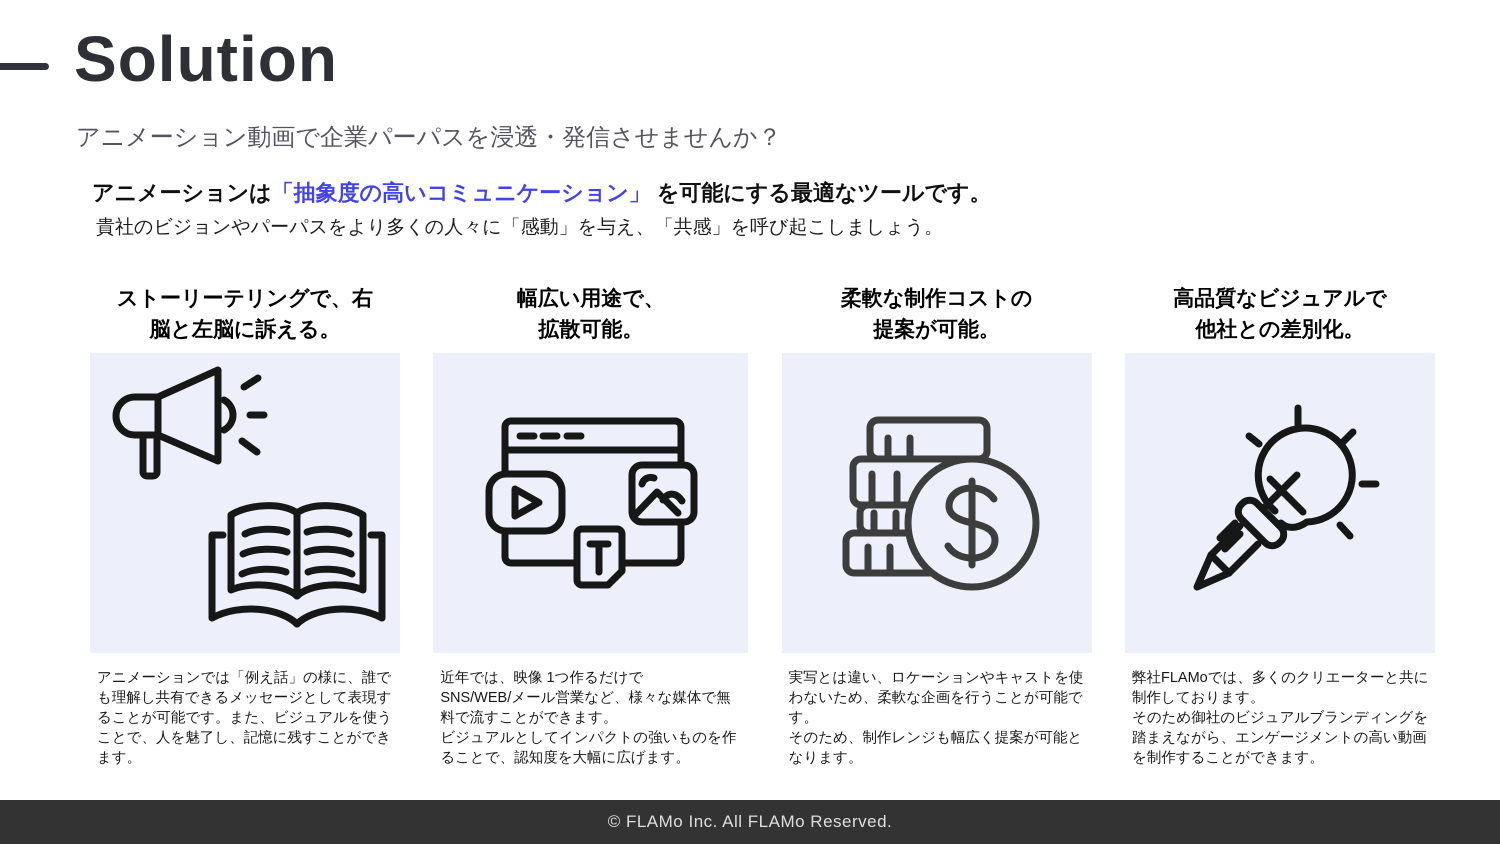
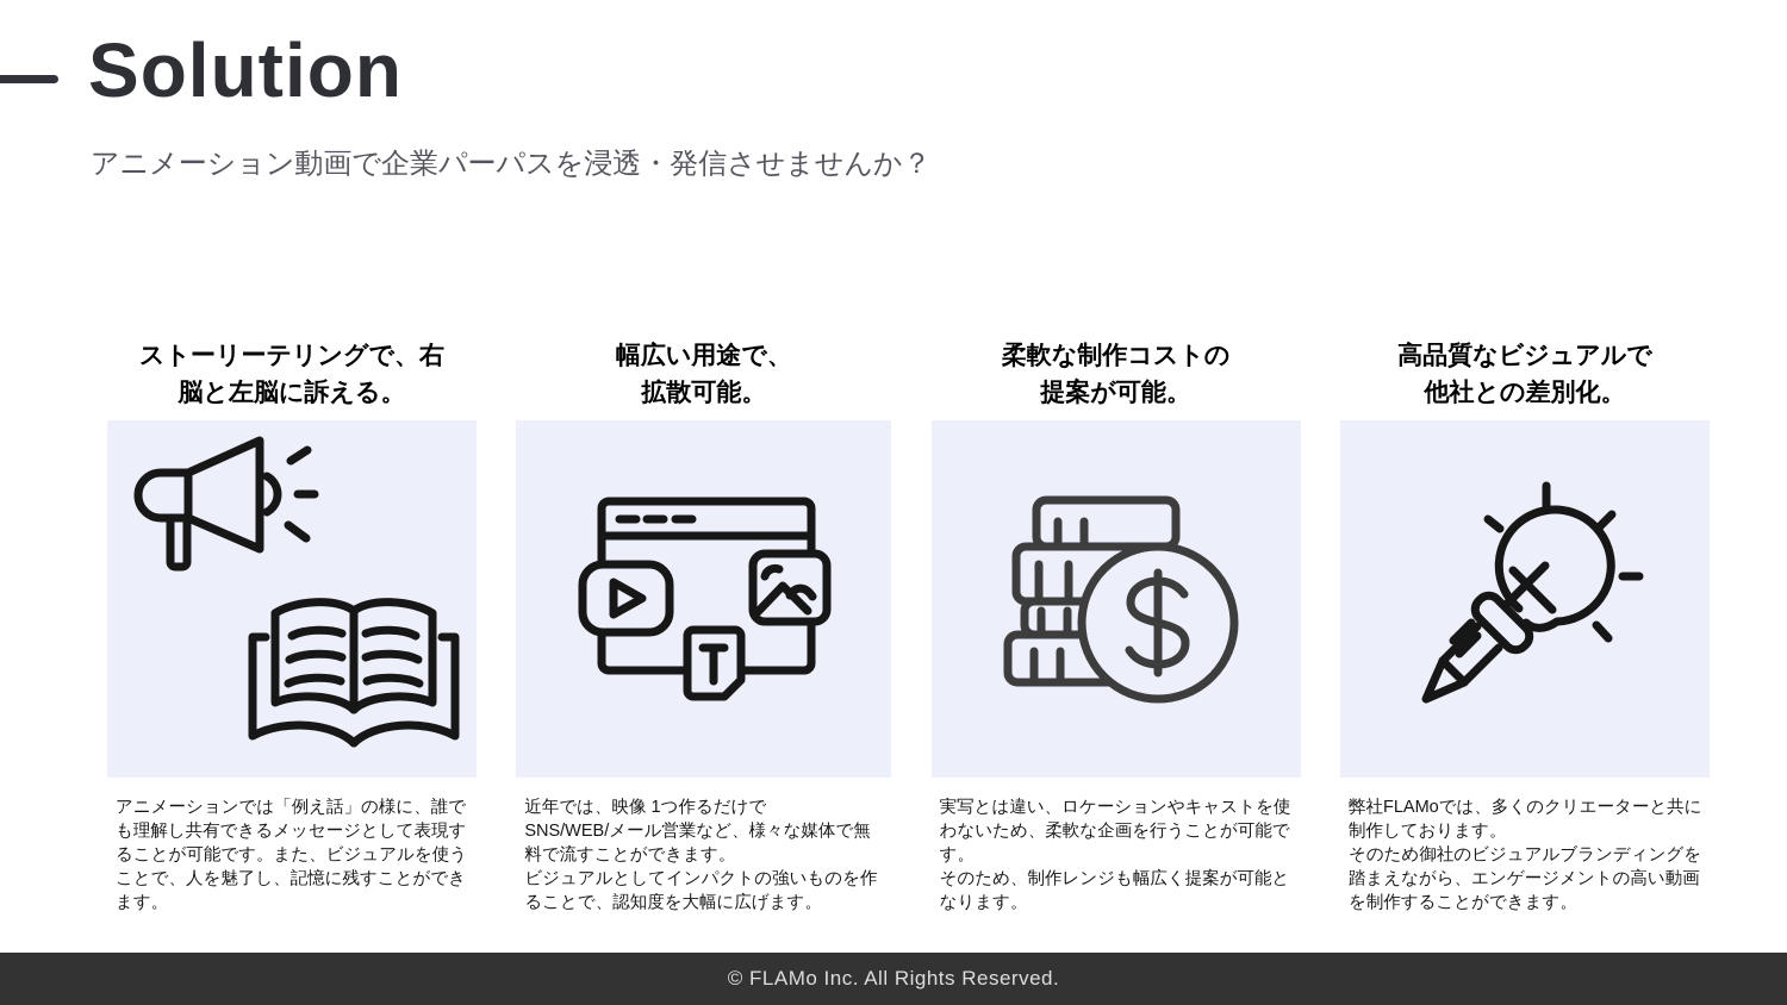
  Solution
  アニメーション動画で企業パーパスを浸透・発信させませんか？
- アニメーションは「抽象度の高いコミュニケーション」 を可能にする最適なツールです。
- 貴社のビジョンやパーパスをより多くの人々に「感動」を与え、「共感」を呼び起こしましょう。
  ストーリーテリングで、右
  脳と左脳に訴える。
  アニメーションでは「例え話」の様に、誰でも理解し共有できるメッセージとして表現することが可能です。また、ビジュアルを使うことで、人を魅了し、記憶に残すことができます。
  幅広い用途で、
  拡散可能。
  近年では、映像 1つ作るだけで
  SNS/WEB/メール営業など、様々な媒体で無料で流すことができます。
  ビジュアルとしてインパクトの強いものを作ることで、認知度を大幅に広げます。
  柔軟な制作コストの
  提案が可能。
  実写とは違い、ロケーションやキャストを使わないため、柔軟な企画を行うことが可能です。
  そのため、制作レンジも幅広く提案が可能となります。
  高品質なビジュアルで
  他社との差別化。
  弊社FLAMoでは、多くのクリエーターと共に制作しております。
  そのため御社のビジュアルブランディングを踏まえながら、エンゲージメントの高い動画を制作することができます。
- © FLAMo Inc. All FLAMo Reserved.
+ © FLAMo Inc. All Rights Reserved.
